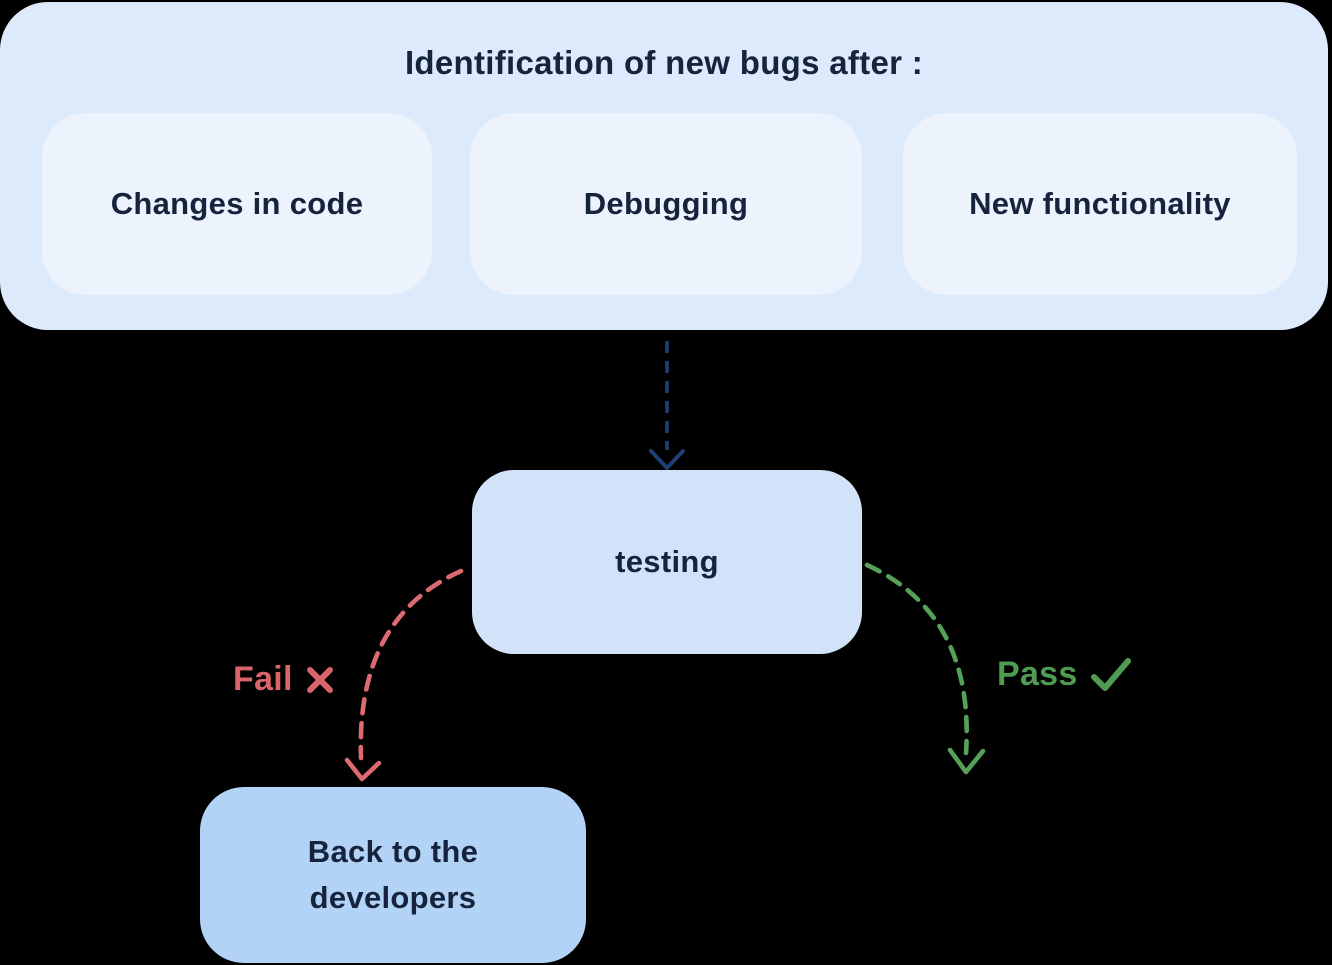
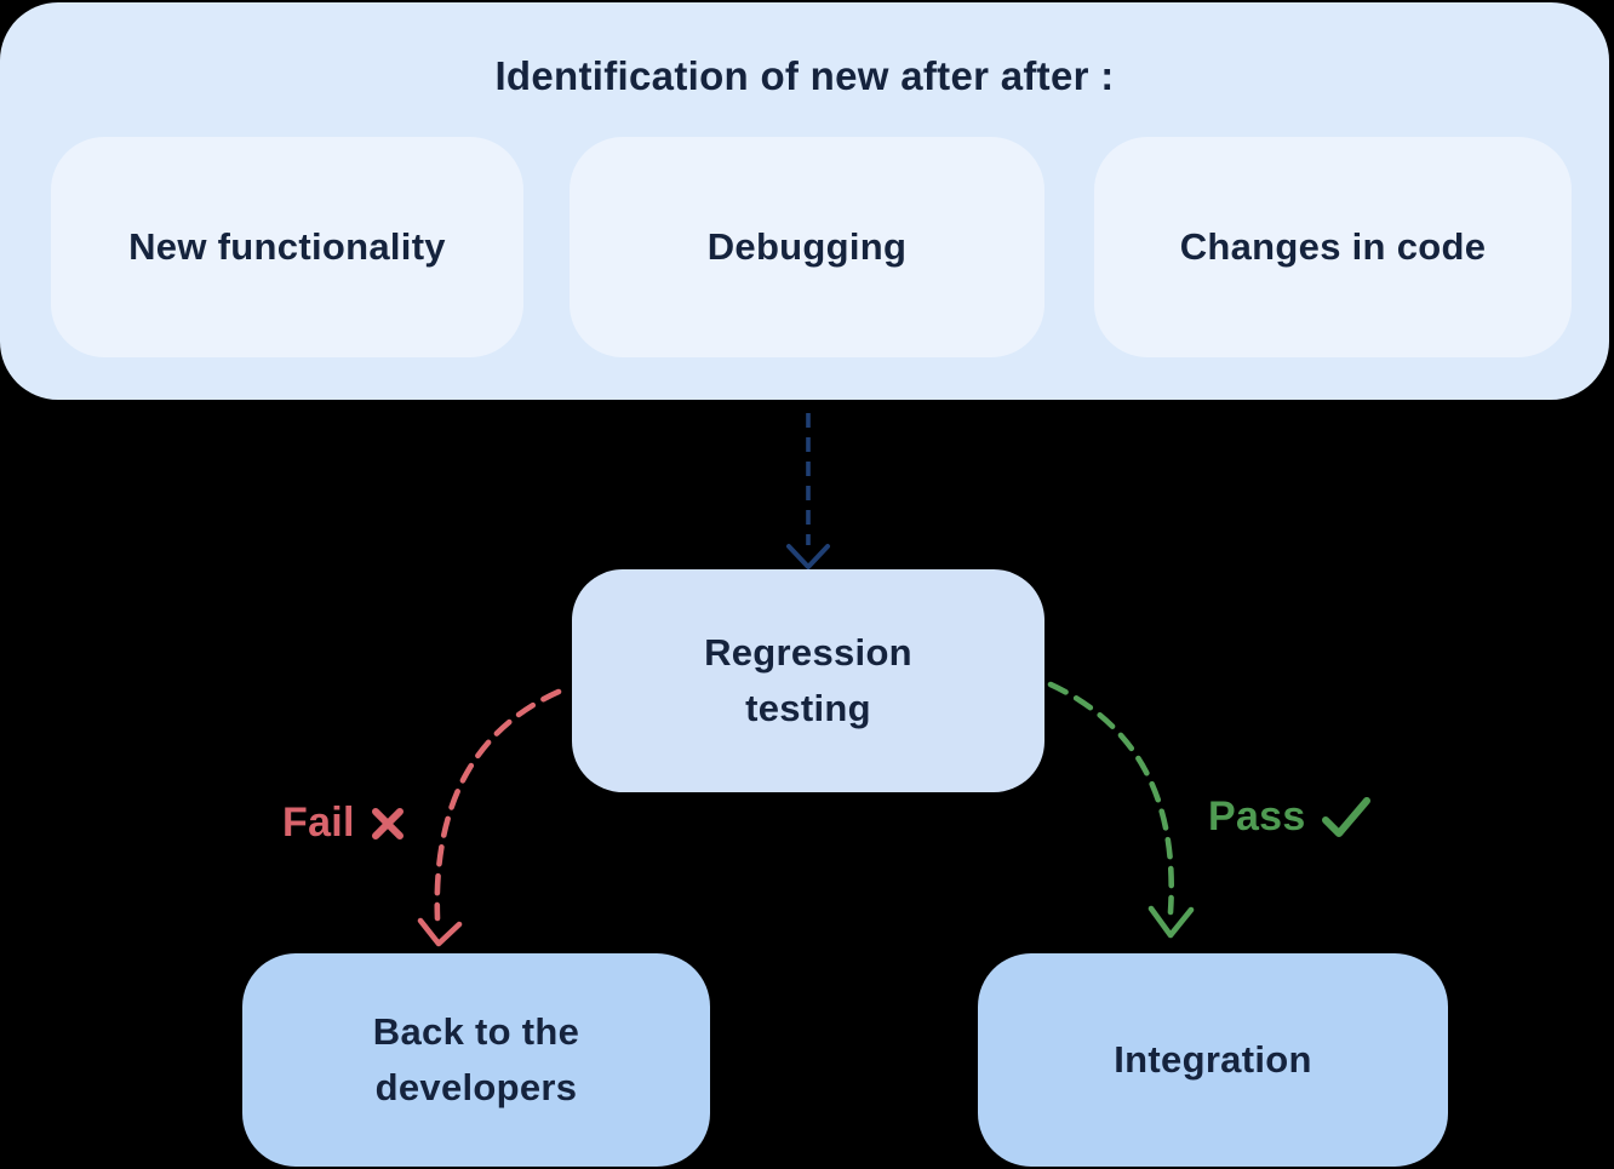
- Identification of new bugs after :
+ Identification of new after after :
- Changes in code
+ New functionality
  Debugging
- New functionality
+ Changes in code
+ Regression
  testing
  Fail
  Pass
  Back to the
  developers
+ Integration
